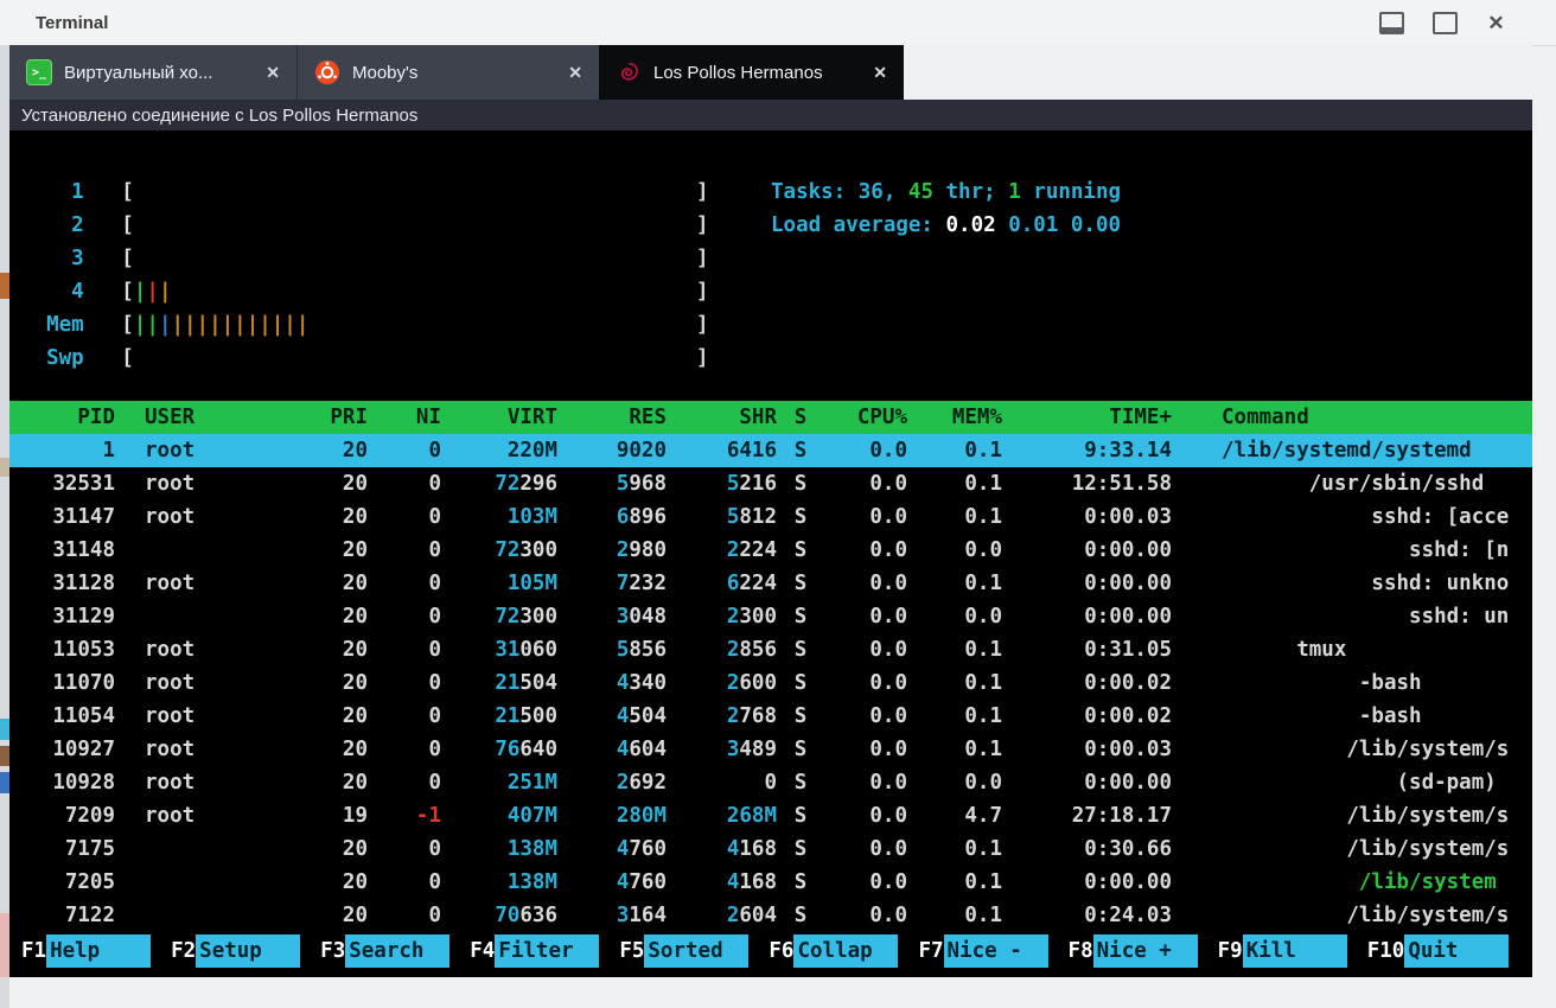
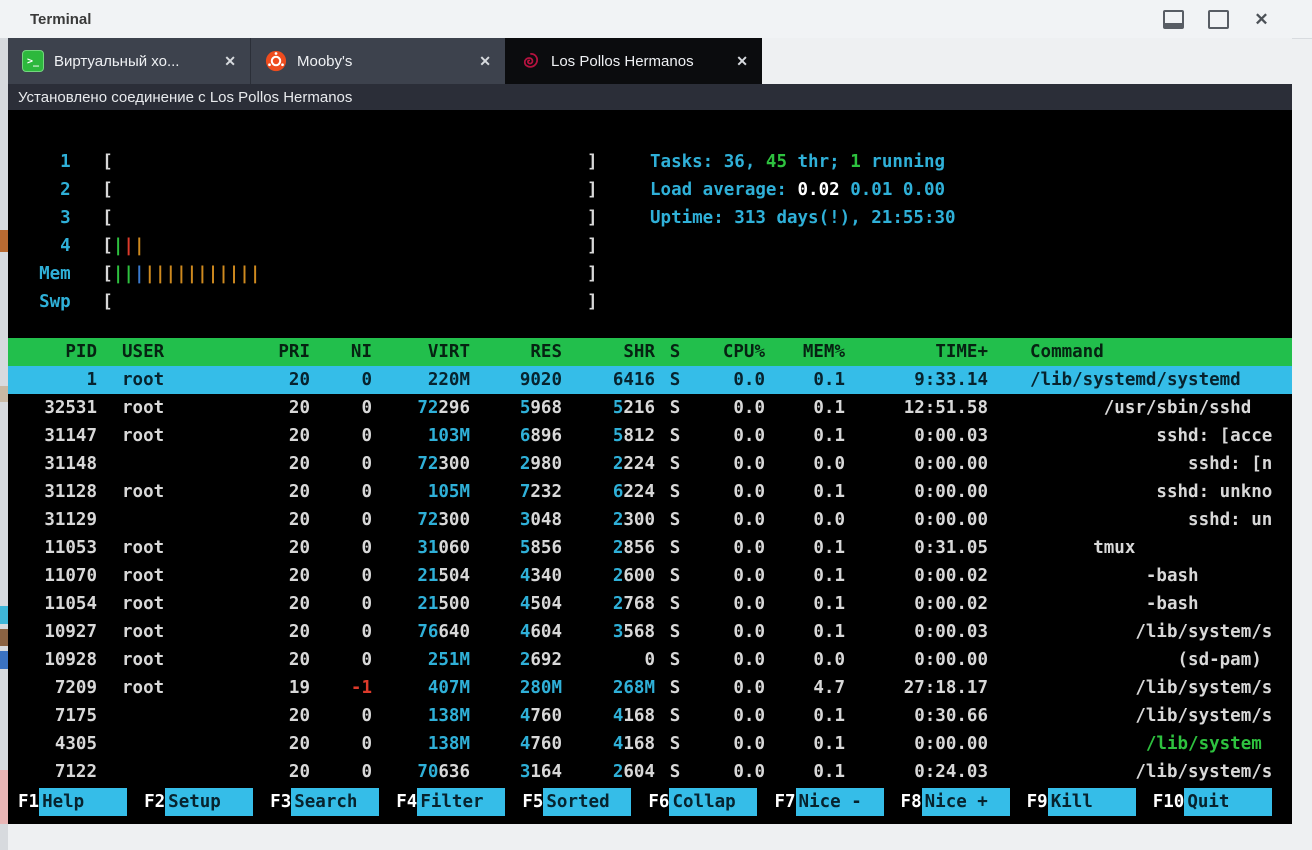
  Terminal
  ✕
  >_
  Виртуальный хо...
  ✕
  Mooby's
  ✕
  Los Pollos Hermanos
  ✕
  Установлено соединение с Los Pollos Hermanos
  1 [ ]
  2 [ ]
  3 [ ]
  4 [||| ]
  Mem [|||||||||||||| ]
  Swp [ ]
  Tasks: 36, 45 thr; 1 running
  Load average: 0.02 0.01 0.00
+ Uptime: 313 days(!), 21:55:30
  PID
  USER
  PRI
  NI
  VIRT
  RES
  SHR
  S
  CPU%
  MEM%
  TIME+
  Command
  1
  root
  20
  0
  220M
  9020
  6416
  S
  0.0
  0.1
  9:33.14
  /lib/systemd/systemd
  32531
  root
  20
  0
  72296
  5968
  5216
  S
  0.0
  0.1
  12:51.58
  /usr/sbin/sshd
  31147
  root
  20
  0
  103M
  6896
  5812
  S
  0.0
  0.1
  0:00.03
  sshd: [acce
  31148
  20
  0
  72300
  2980
  2224
  S
  0.0
  0.0
  0:00.00
  sshd: [n
  31128
  root
  20
  0
  105M
  7232
  6224
  S
  0.0
  0.1
  0:00.00
  sshd: unkno
  31129
  20
  0
  72300
  3048
  2300
  S
  0.0
  0.0
  0:00.00
  sshd: un
  11053
  root
  20
  0
  31060
  5856
  2856
  S
  0.0
  0.1
  0:31.05
  tmux
  11070
  root
  20
  0
  21504
  4340
  2600
  S
  0.0
  0.1
  0:00.02
  -bash
  11054
  root
  20
  0
  21500
  4504
  2768
  S
  0.0
  0.1
  0:00.02
  -bash
  10927
  root
  20
  0
  76640
  4604
- 3489
+ 3568
  S
  0.0
  0.1
  0:00.03
  /lib/system/s
  10928
  root
  20
  0
  251M
  2692
  0
  S
  0.0
  0.0
  0:00.00
  (sd-pam)
  7209
  root
  19
  -1
  407M
  280M
  268M
  S
  0.0
  4.7
  27:18.17
  /lib/system/s
  7175
  20
  0
  138M
  4760
  4168
  S
  0.0
  0.1
  0:30.66
  /lib/system/s
- 7205
+ 4305
  20
  0
  138M
  4760
  4168
  S
  0.0
  0.1
  0:00.00
  /lib/system
  7122
  20
  0
  70636
  3164
  2604
  S
  0.0
  0.1
  0:24.03
  /lib/system/s
  F1
  Help
  F2
  Setup
  F3
  Search
  F4
  Filter
  F5
  Sorted
  F6
  Collap
  F7
  Nice -
  F8
  Nice +
  F9
  Kill
  F10
  Quit
